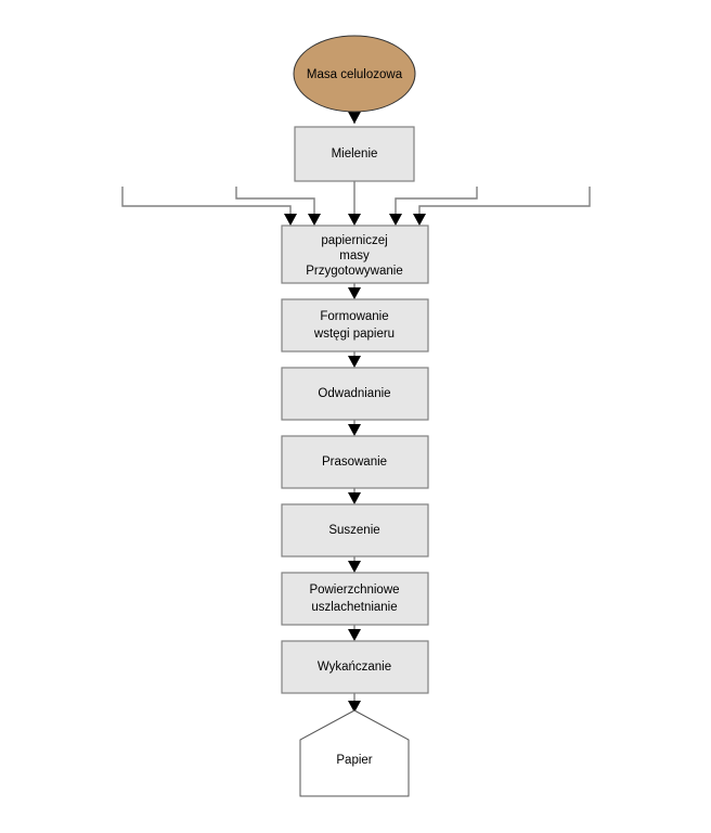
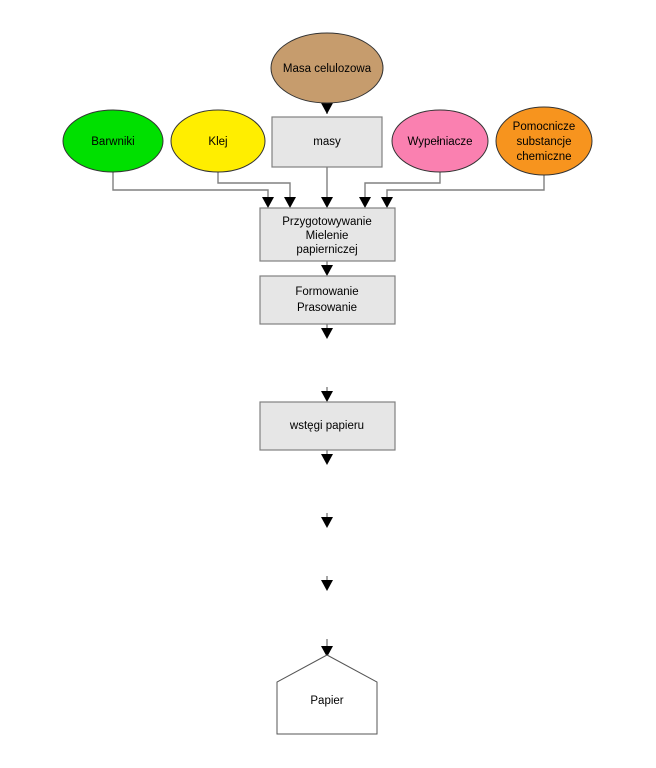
  Masa celulozowa
+ Barwniki
+ Klej
+ Wypełniacze
+ Pomocnicze
+ substancje
+ chemiczne
- Mielenie
+ masy
- papierniczej
+ Przygotowywanie
- masy
+ Mielenie
- Przygotowywanie
+ papierniczej
  Formowanie
- wstęgi papieru
+ Prasowanie
- Odwadnianie
- Prasowanie
+ wstęgi papieru
- Suszenie
- Powierzchniowe
- uszlachetnianie
- Wykańczanie
  Papier
